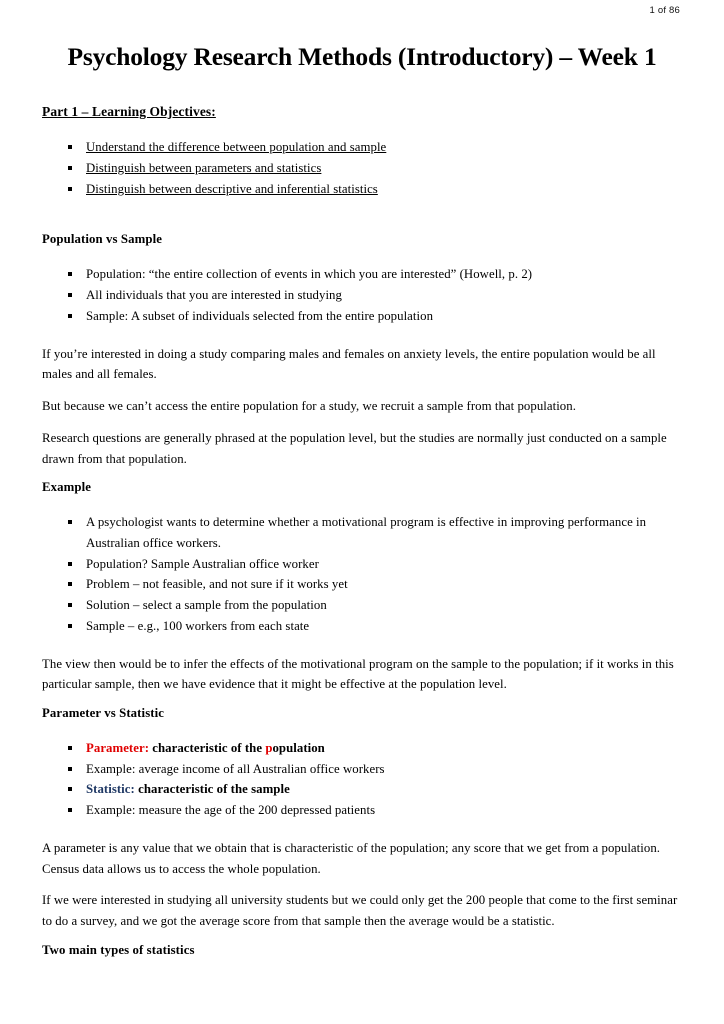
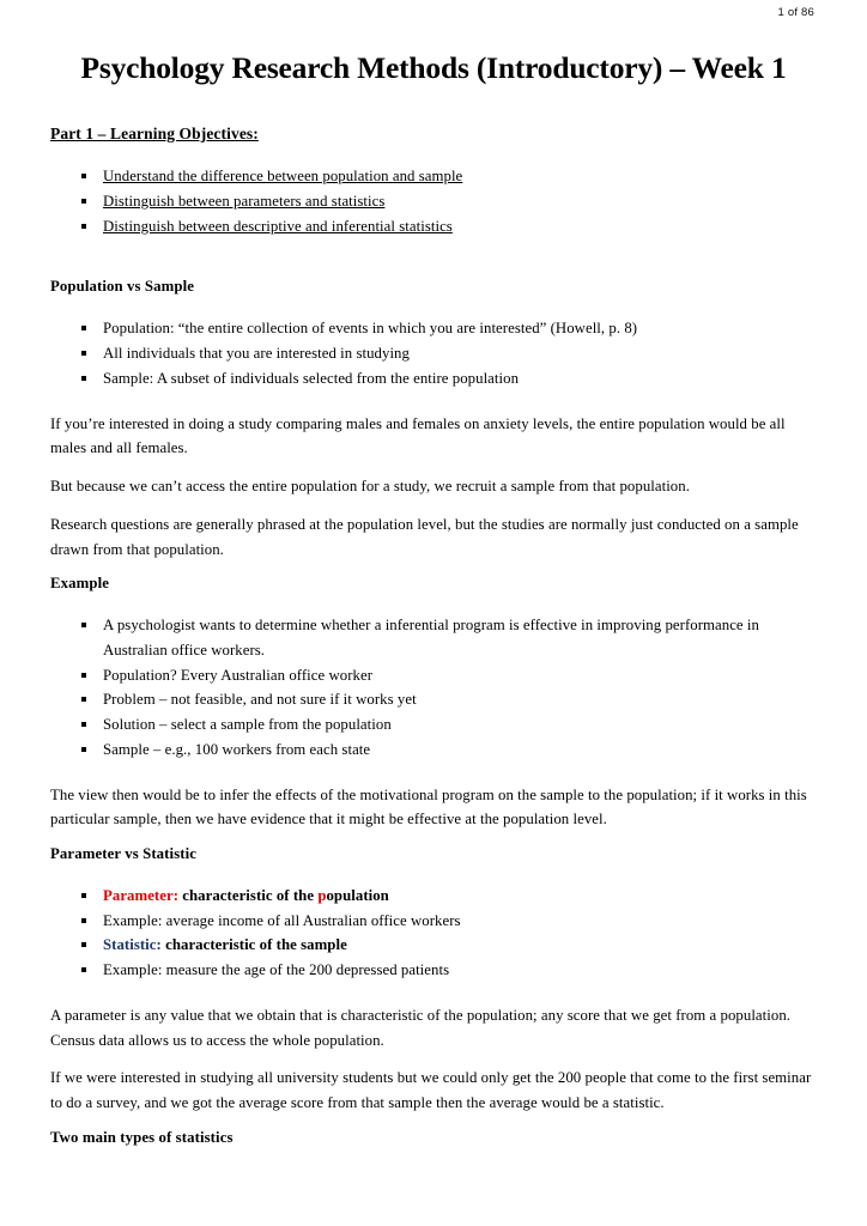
  1 of 86
  Psychology Research Methods (Introductory) – Week 1
  Part 1 – Learning Objectives:
  Understand the difference between population and sample
  Distinguish between parameters and statistics
  Distinguish between descriptive and inferential statistics
  Population vs Sample
- Population: “the entire collection of events in which you are interested” (Howell, p. 2)
+ Population: “the entire collection of events in which you are interested” (Howell, p. 8)
  All individuals that you are interested in studying
  Sample: A subset of individuals selected from the entire population
  If you’re interested in doing a study comparing males and females on anxiety levels, the entire population would be all males and all females.
  But because we can’t access the entire population for a study, we recruit a sample from that population.
  Research questions are generally phrased at the population level, but the studies are normally just conducted on a sample drawn from that population.
  Example
- A psychologist wants to determine whether a motivational program is effective in improving performance in Australian office workers.
+ A psychologist wants to determine whether a inferential program is effective in improving performance in Australian office workers.
- Population? Sample Australian office worker
+ Population? Every Australian office worker
  Problem – not feasible, and not sure if it works yet
  Solution – select a sample from the population
  Sample – e.g., 100 workers from each state
  The view then would be to infer the effects of the motivational program on the sample to the population; if it works in this particular sample, then we have evidence that it might be effective at the population level.
  Parameter vs Statistic
  Parameter: characteristic of the population
  Example: average income of all Australian office workers
  Statistic: characteristic of the sample
  Example: measure the age of the 200 depressed patients
  A parameter is any value that we obtain that is characteristic of the population; any score that we get from a population. Census data allows us to access the whole population.
  If we were interested in studying all university students but we could only get the 200 people that come to the first seminar to do a survey, and we got the average score from that sample then the average would be a statistic.
  Two main types of statistics
